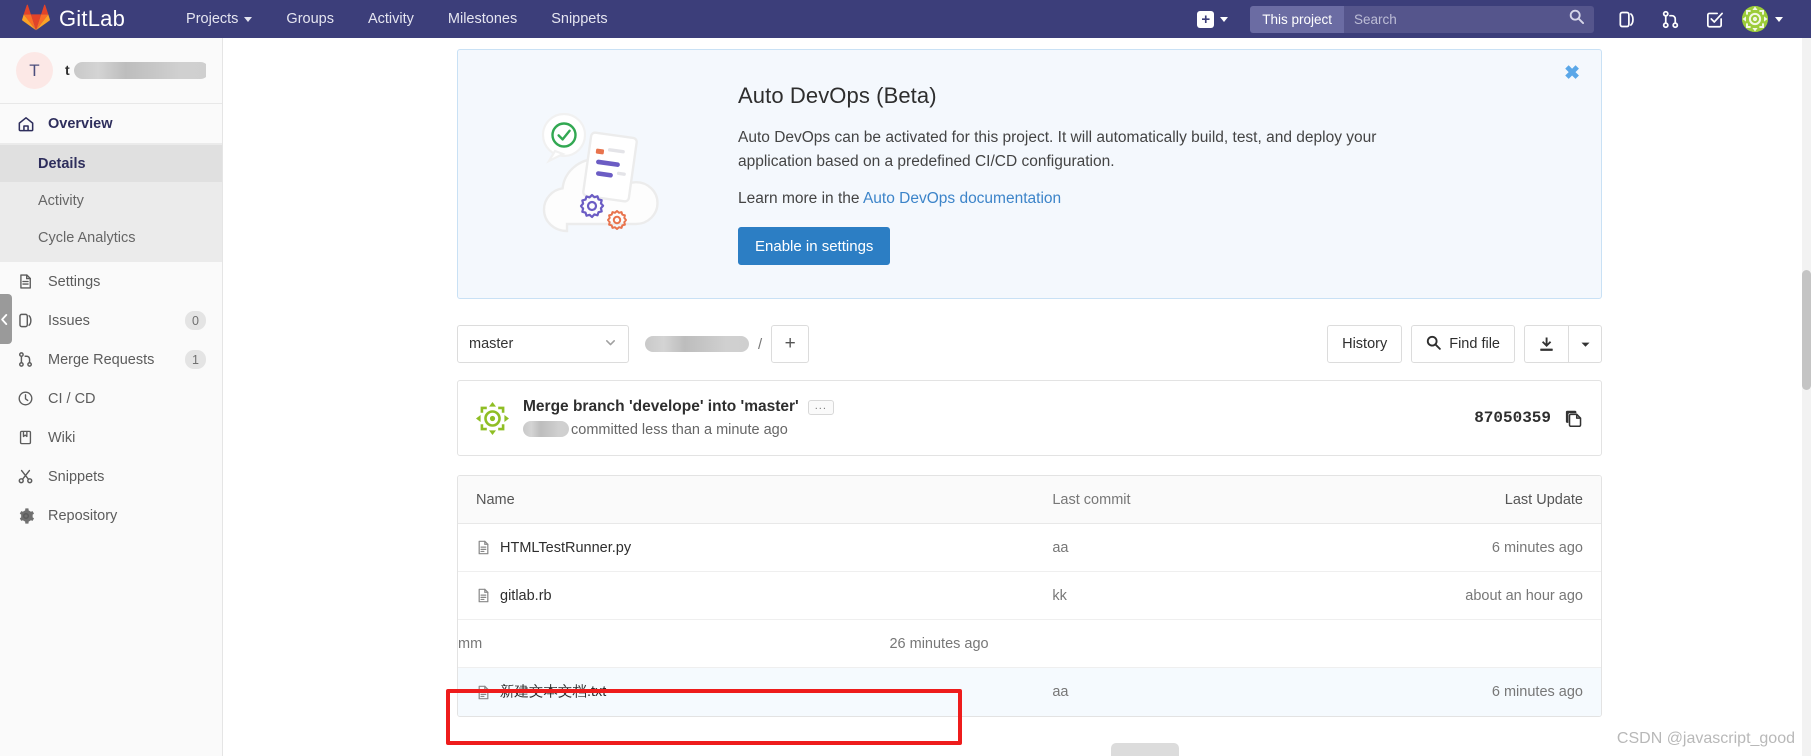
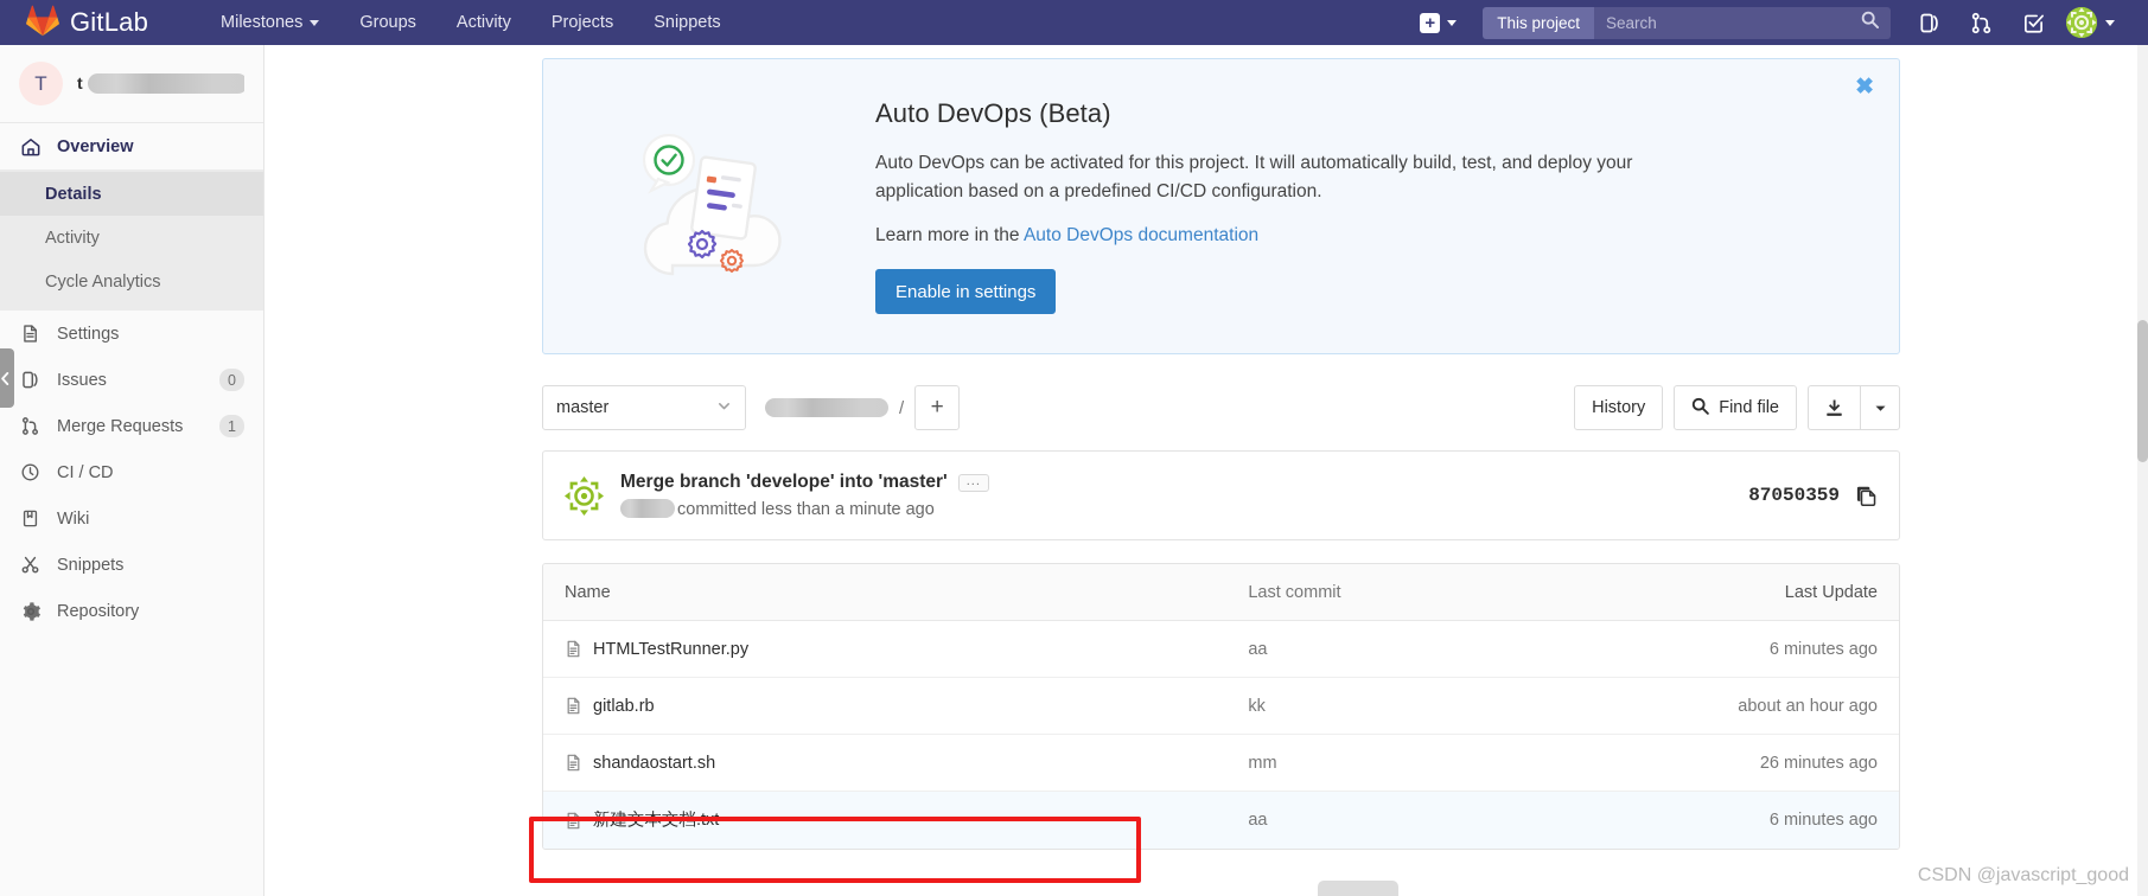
  GitLab
- Projects
+ Milestones
  Groups
  Activity
- Milestones
+ Projects
  Snippets
  +
  This project
  Search
  T
  t
  Overview
  Details
  Activity
  Cycle Analytics
  Settings
  Issues
  0
  Merge Requests
  1
  CI / CD
  Wiki
  Snippets
  Repository
  ✖
  Auto DevOps (Beta)
  Auto DevOps can be activated for this project. It will automatically build, test, and deploy your application based on a predefined CI/CD configuration.
  Learn more in the Auto DevOps documentation
  Enable in settings
  master
  /
  +
  History
  Find file
  Merge branch 'develope' into 'master'
  ...
  committed less than a minute ago
  87050359
  Name
  Last commit
  Last Update
  HTMLTestRunner.py
  aa
  6 minutes ago
  gitlab.rb
  kk
  about an hour ago
+ shandaostart.sh
  mm
  26 minutes ago
  新建文本文档.txt
  aa
  6 minutes ago
  CSDN @javascript_good
